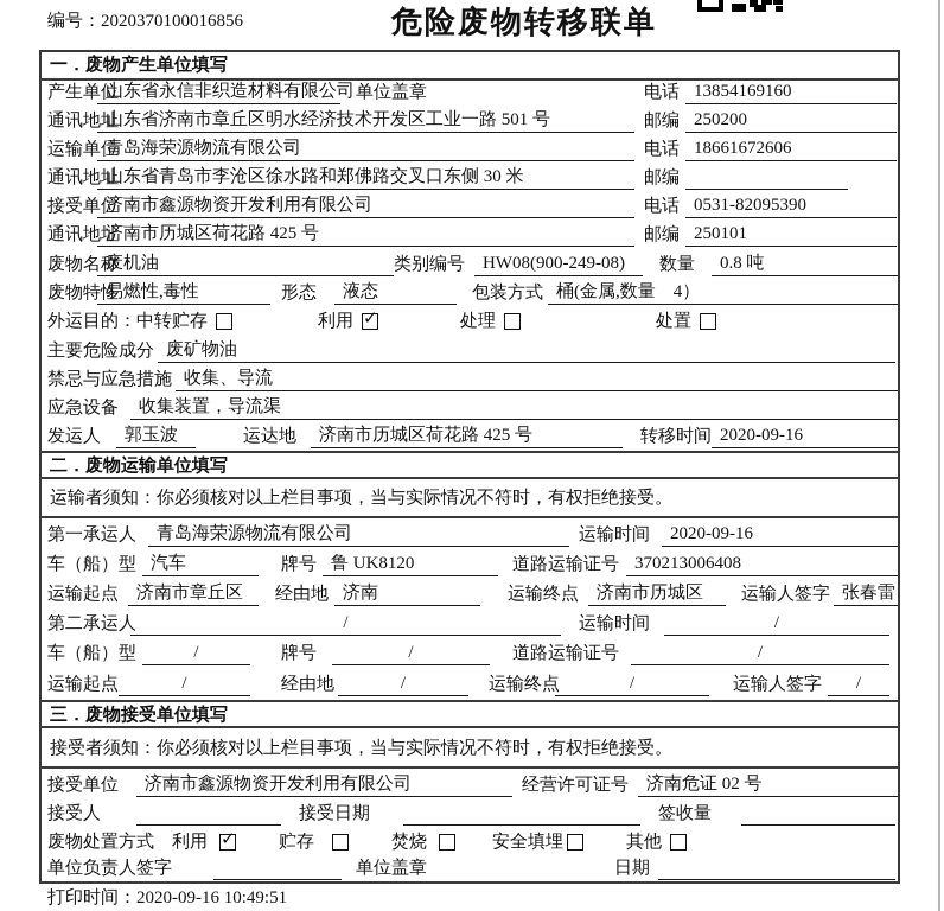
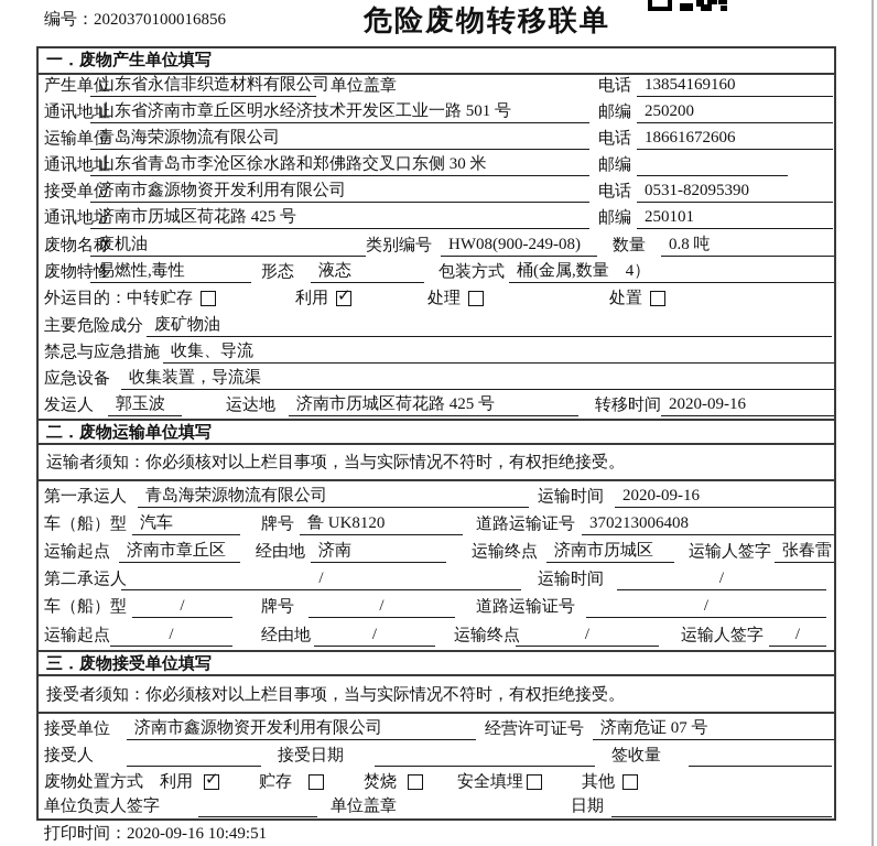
  编号：2020370100016856
  危险废物转移联单
  一．废物产生单位填写
  产生单位
  山东省永信非织造材料有限公司
  单位盖章
  电话
  13854169160
  通讯地址
  山东省济南市章丘区明水经济技术开发区工业一路 501 号
  邮编
  250200
  运输单位
  青岛海荣源物流有限公司
  电话
  18661672606
  通讯地址
  山东省青岛市李沧区徐水路和郑佛路交叉口东侧 30 米
  邮编
  接受单位
  济南市鑫源物资开发利用有限公司
  电话
  0531-82095390
  通讯地址
  济南市历城区荷花路 425 号
  邮编
  250101
  废物名称
  废机油
  类别编号
  HW08(900-249-08)
  数量
  0.8 吨
  废物特性
  易燃性,毒性
  形态
  液态
  包装方式
  桶(金属,数量 4）
  外运目的：
  中转贮存
  利用
  处理
  处置
  主要危险成分
  废矿物油
  禁忌与应急措施
  收集、导流
  应急设备
  收集装置，导流渠
  发运人
  郭玉波
  运达地
  济南市历城区荷花路 425 号
  转移时间
  2020-09-16
  二．废物运输单位填写
  运输者须知：你必须核对以上栏目事项，当与实际情况不符时，有权拒绝接受。
  第一承运人
  青岛海荣源物流有限公司
  运输时间
  2020-09-16
  车（船）型
  汽车
  牌号
  鲁 UK8120
  道路运输证号
  370213006408
  运输起点
  济南市章丘区
  经由地
  济南
  运输终点
  济南市历城区
  运输人签字
  张春雷
  第二承运人
  /
  运输时间
  /
  车（船）型
  /
  牌号
  /
  道路运输证号
  /
  运输起点
  /
  经由地
  /
  运输终点
  /
  运输人签字
  /
  三．废物接受单位填写
  接受者须知：你必须核对以上栏目事项，当与实际情况不符时，有权拒绝接受。
  接受单位
  济南市鑫源物资开发利用有限公司
  经营许可证号
- 济南危证 02 号
+ 济南危证 07 号
  接受人
  接受日期
  签收量
  废物处置方式
  利用
  贮存
  焚烧
  安全填埋
  其他
  单位负责人签字
  单位盖章
  日期
  打印时间：2020-09-16 10:49:51
